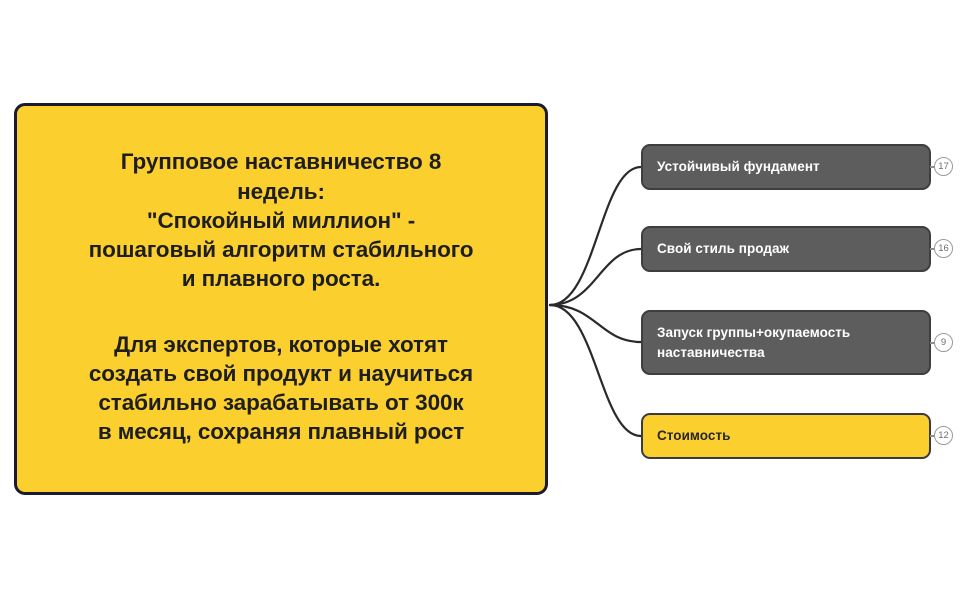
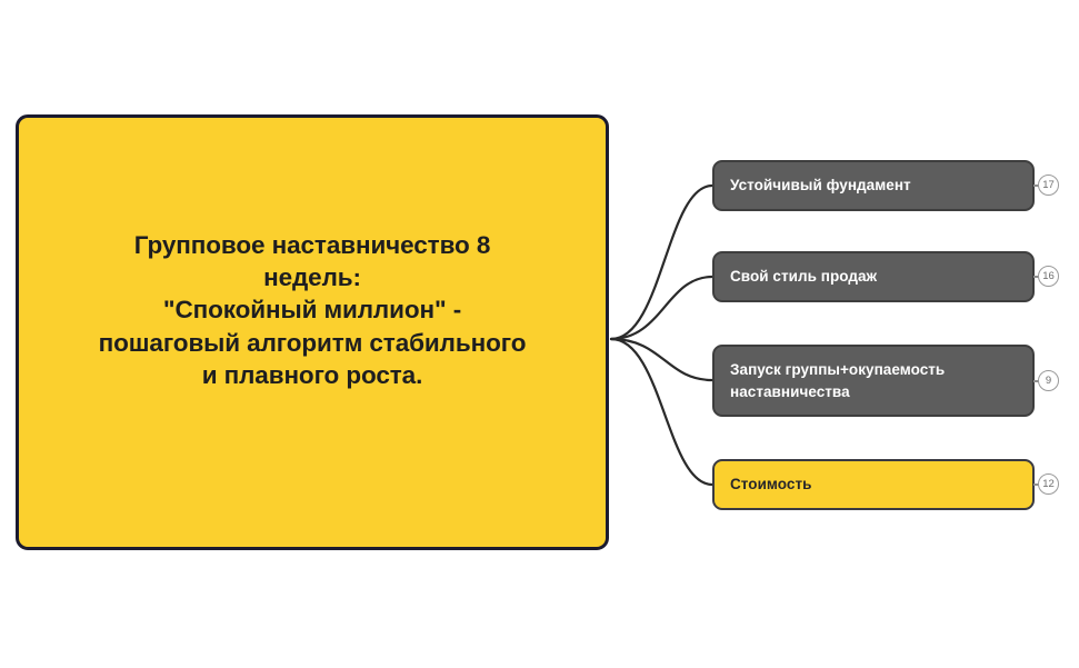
  Групповое наставничество 8
  недель:
  "Спокойный миллион" -
  пошаговый алгоритм стабильного
  и плавного роста.
- Для экспертов, которые хотят
- создать свой продукт и научиться
- стабильно зарабатывать от 300к
- в месяц, сохраняя плавный рост
  Устойчивый фундамент
  17
  Свой стиль продаж
  16
  Запуск группы+окупаемость
  наставничества
  9
  Стоимость
  12
